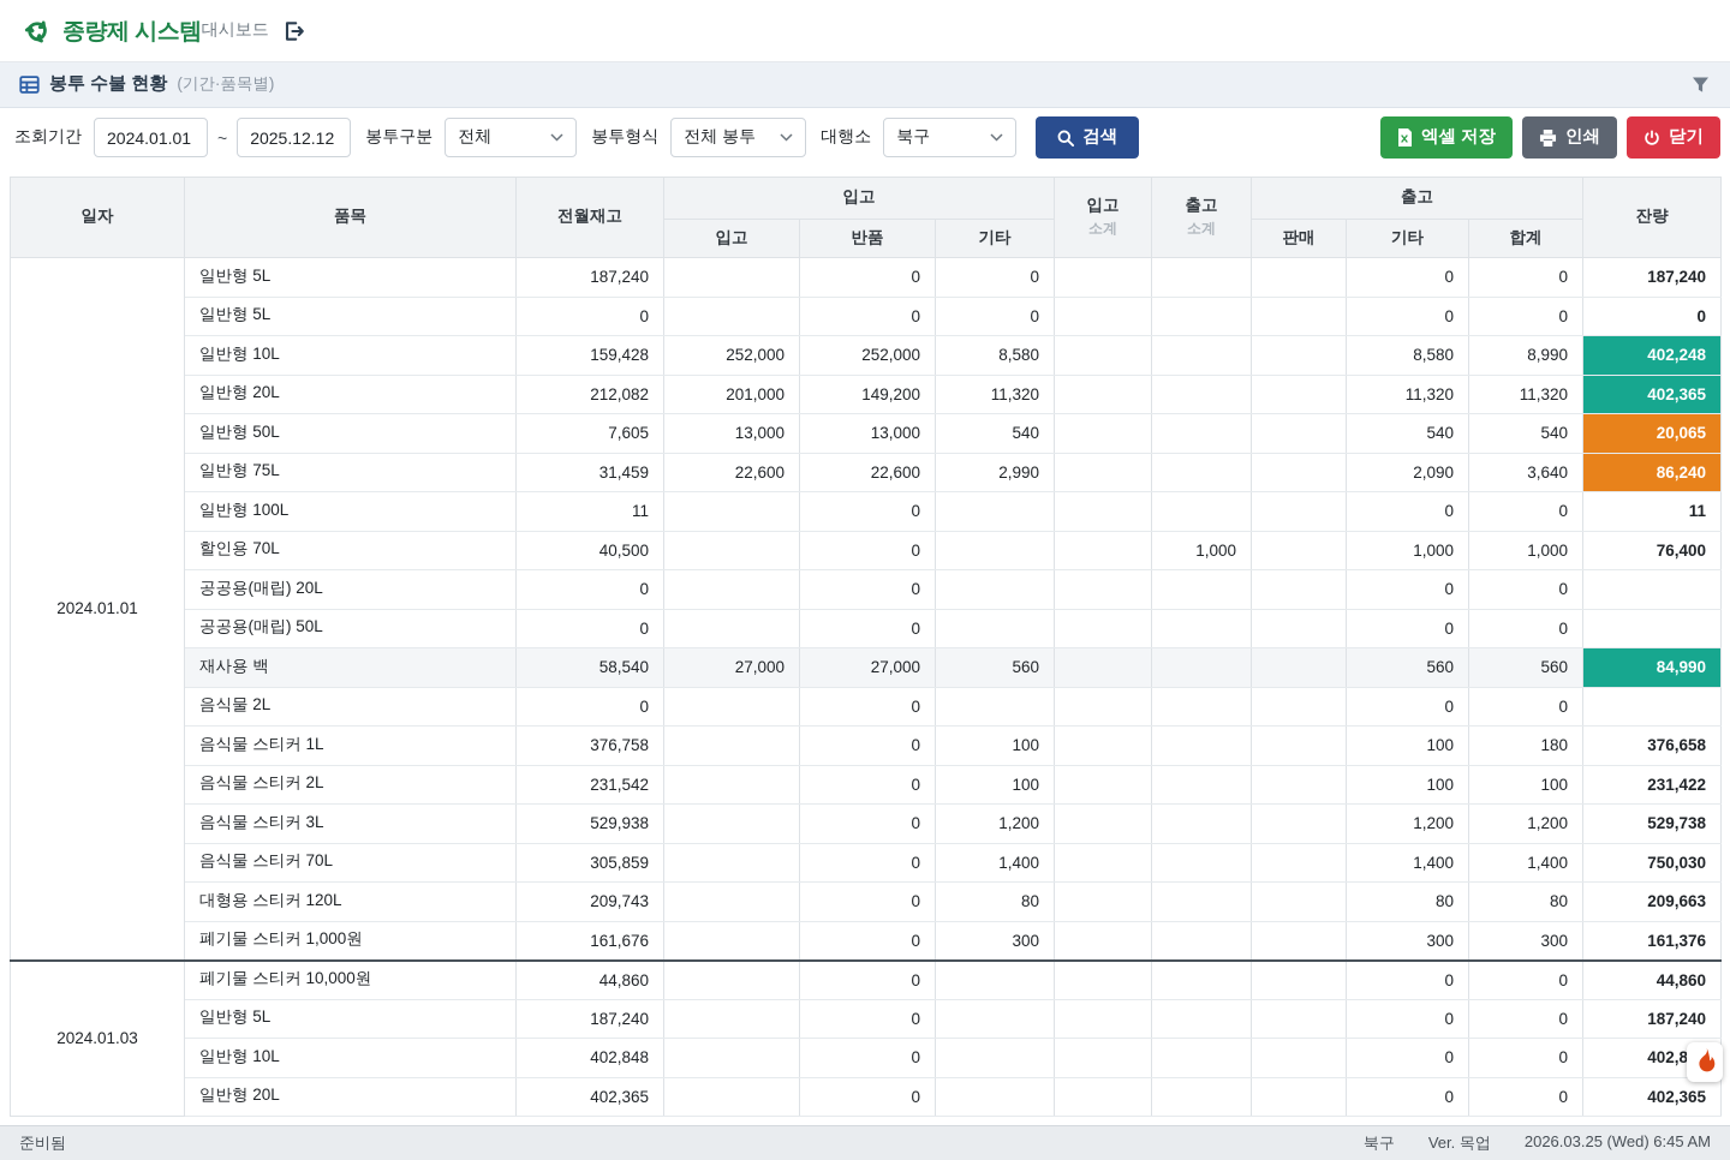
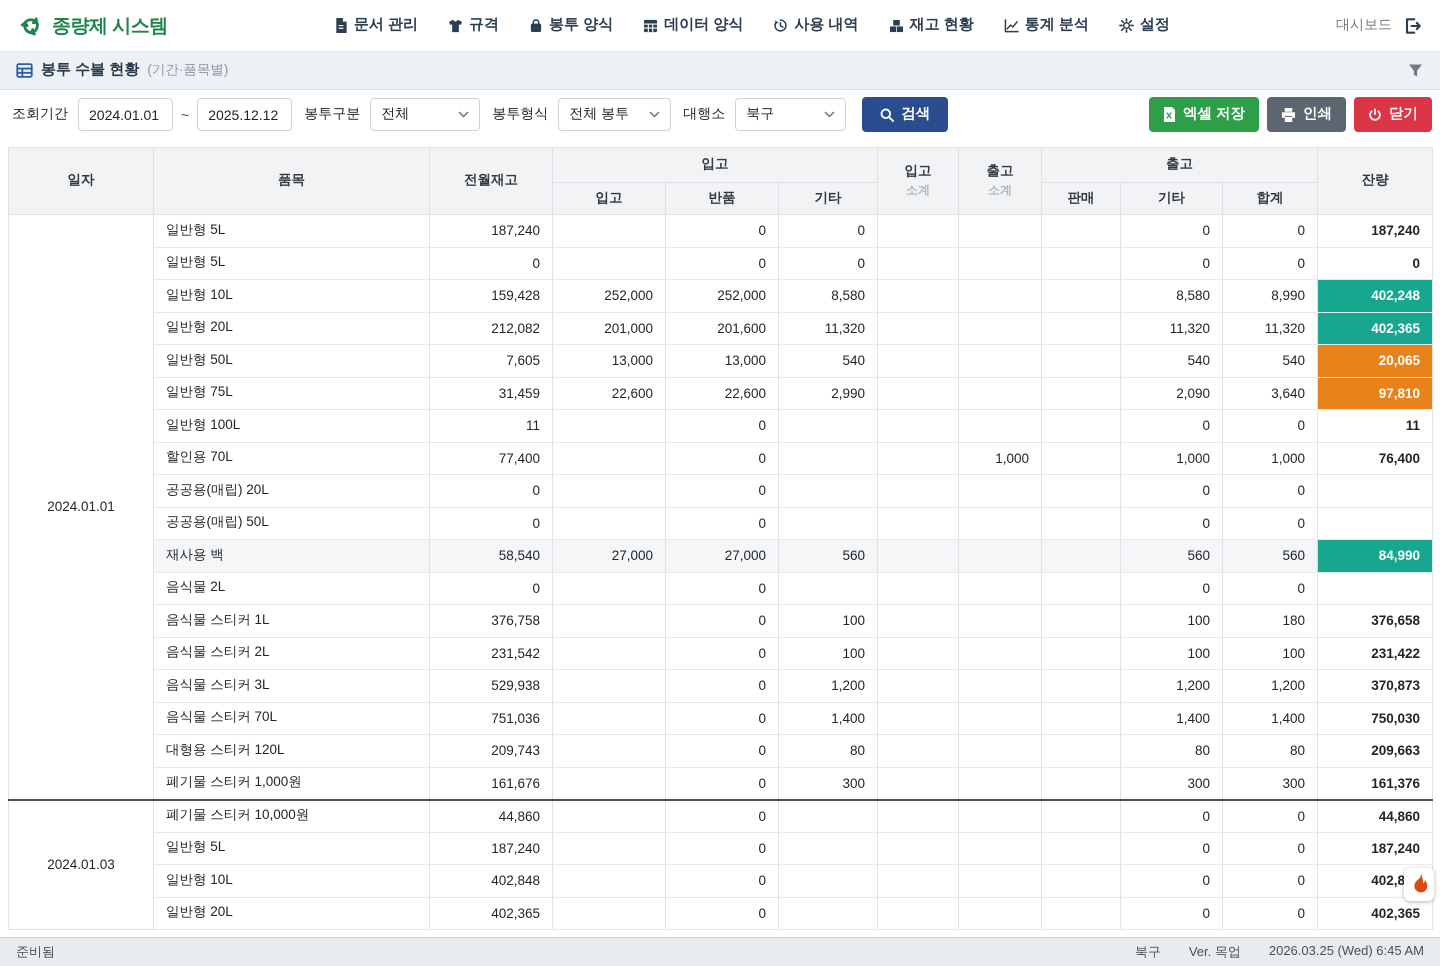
  종량제 시스템
+ 문서 관리
+ 규격
+ 봉투 양식
+ 데이터 양식
+ 사용 내역
+ 재고 현황
+ 통계 분석
+ 설정
  대시보드
  봉투 수불 현황
  (기간·품목별)
  조회기간
  2024.01.01
  ~
  2025.12.12
  봉투구분
  전체
  봉투형식
  전체 봉투
  대행소
  북구
  검색
  엑셀 저장
  인쇄
  닫기
  일자	품목	전월재고	입고	입고 소계	출고 소계	출고	잔량
  입고	반품	기타	판매	기타	합계
  2024.01.01	일반형 5L	187,240		0	0				0	0	187,240
  일반형 5L	0		0	0				0	0	0
  일반형 10L	159,428	252,000	252,000	8,580				8,580	8,990	402,248
- 일반형 20L	212,082	201,000	149,200	11,320				11,320	11,320	402,365
+ 일반형 20L	212,082	201,000	201,600	11,320				11,320	11,320	402,365
  일반형 50L	7,605	13,000	13,000	540				540	540	20,065
- 일반형 75L	31,459	22,600	22,600	2,990				2,090	3,640	86,240
+ 일반형 75L	31,459	22,600	22,600	2,990				2,090	3,640	97,810
  일반형 100L	11		0					0	0	11
- 할인용 70L	40,500		0			1,000		1,000	1,000	76,400
+ 할인용 70L	77,400		0			1,000		1,000	1,000	76,400
  공공용(매립) 20L	0		0					0	0
  공공용(매립) 50L	0		0					0	0
  재사용 백	58,540	27,000	27,000	560				560	560	84,990
  음식물 2L	0		0					0	0
  음식물 스티커 1L	376,758		0	100				100	180	376,658
  음식물 스티커 2L	231,542		0	100				100	100	231,422
- 음식물 스티커 3L	529,938		0	1,200				1,200	1,200	529,738
+ 음식물 스티커 3L	529,938		0	1,200				1,200	1,200	370,873
- 음식물 스티커 70L	305,859		0	1,400				1,400	1,400	750,030
+ 음식물 스티커 70L	751,036		0	1,400				1,400	1,400	750,030
  대형용 스티커 120L	209,743		0	80				80	80	209,663
  폐기물 스티커 1,000원	161,676		0	300				300	300	161,376
  2024.01.03	폐기물 스티커 10,000원	44,860		0					0	0	44,860
  일반형 5L	187,240		0					0	0	187,240
  일반형 10L	402,848		0					0	0	402,8
  일반형 20L	402,365		0					0	0	402,365
  준비됨
  북구
  Ver. 목업
  2026.03.25 (Wed) 6:45 AM
